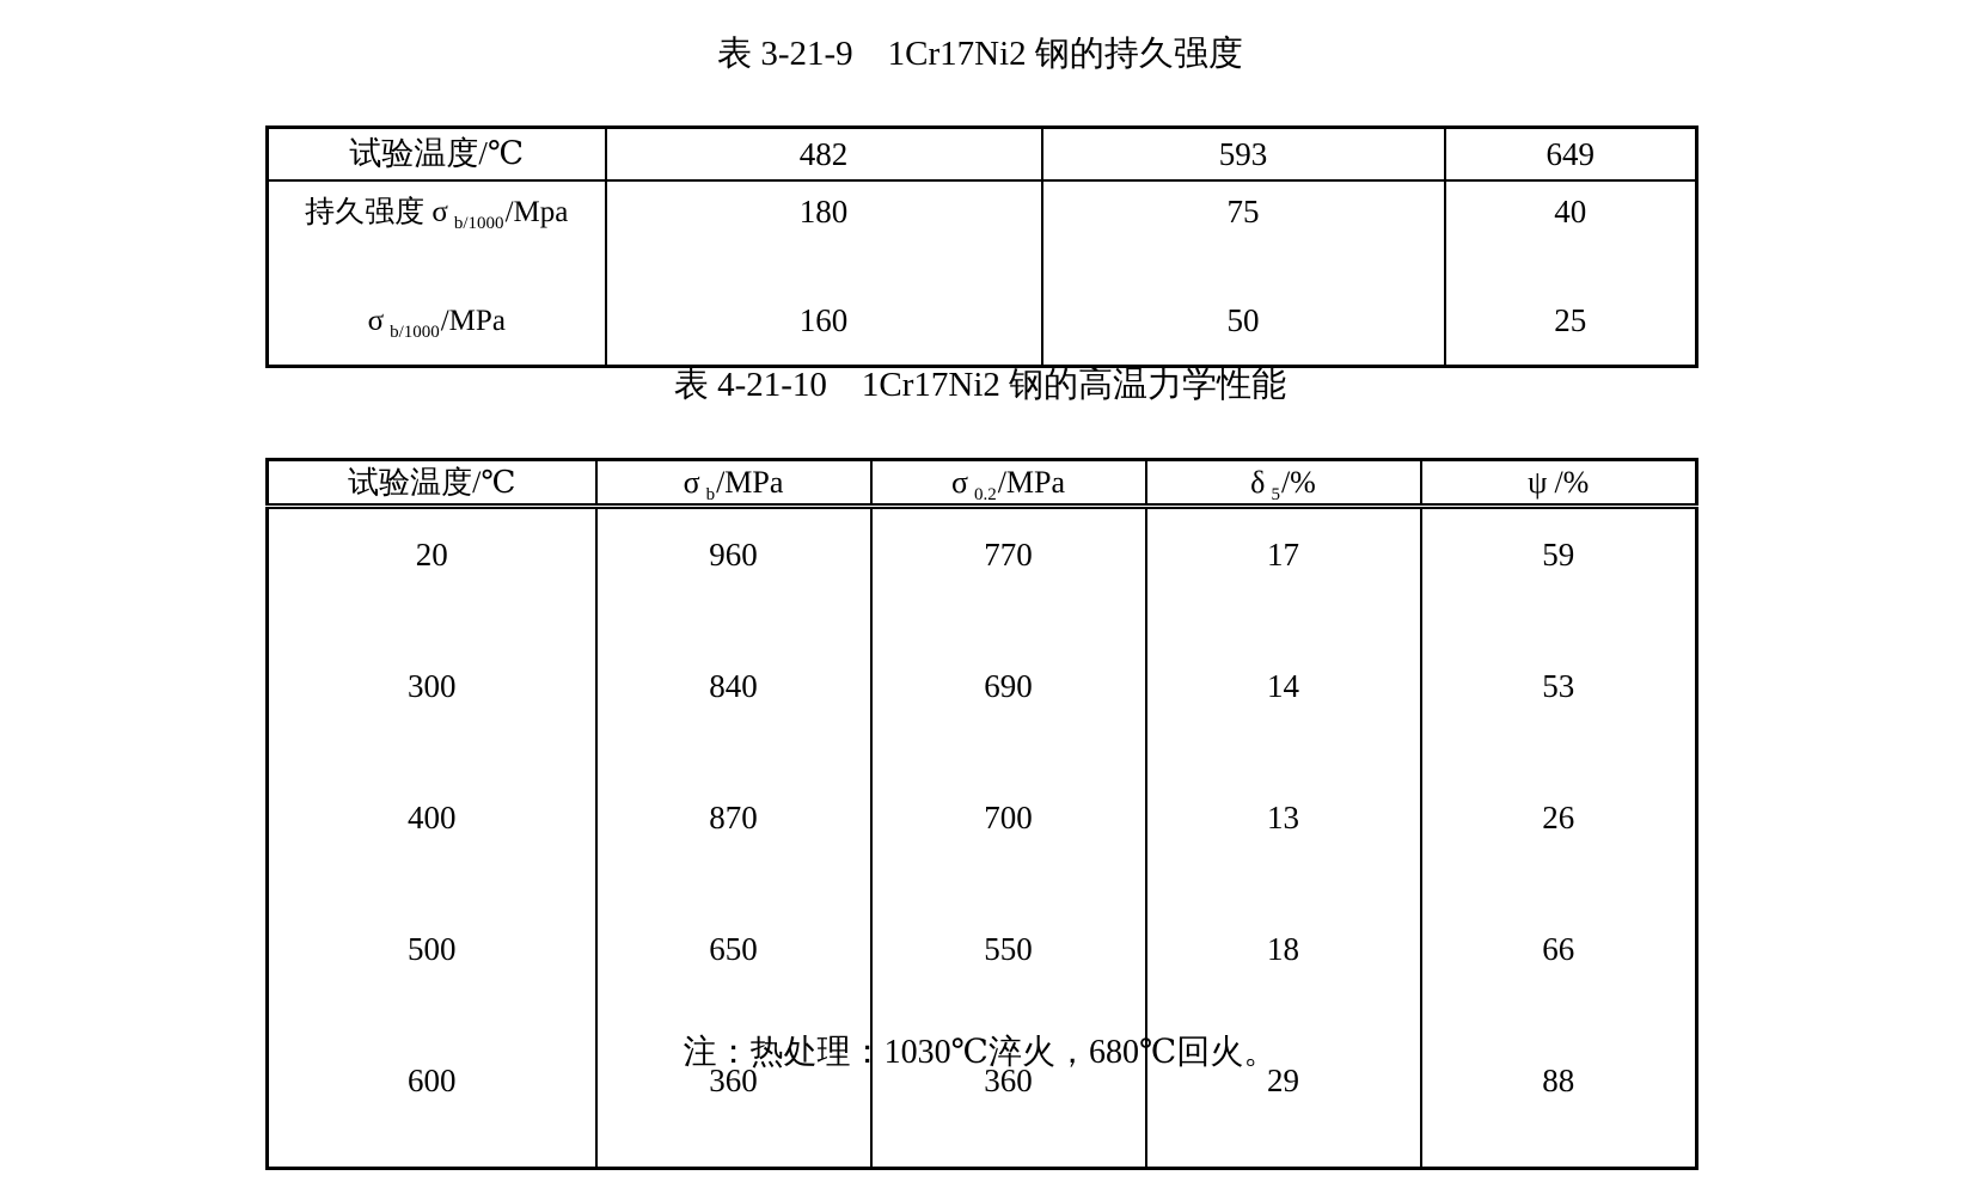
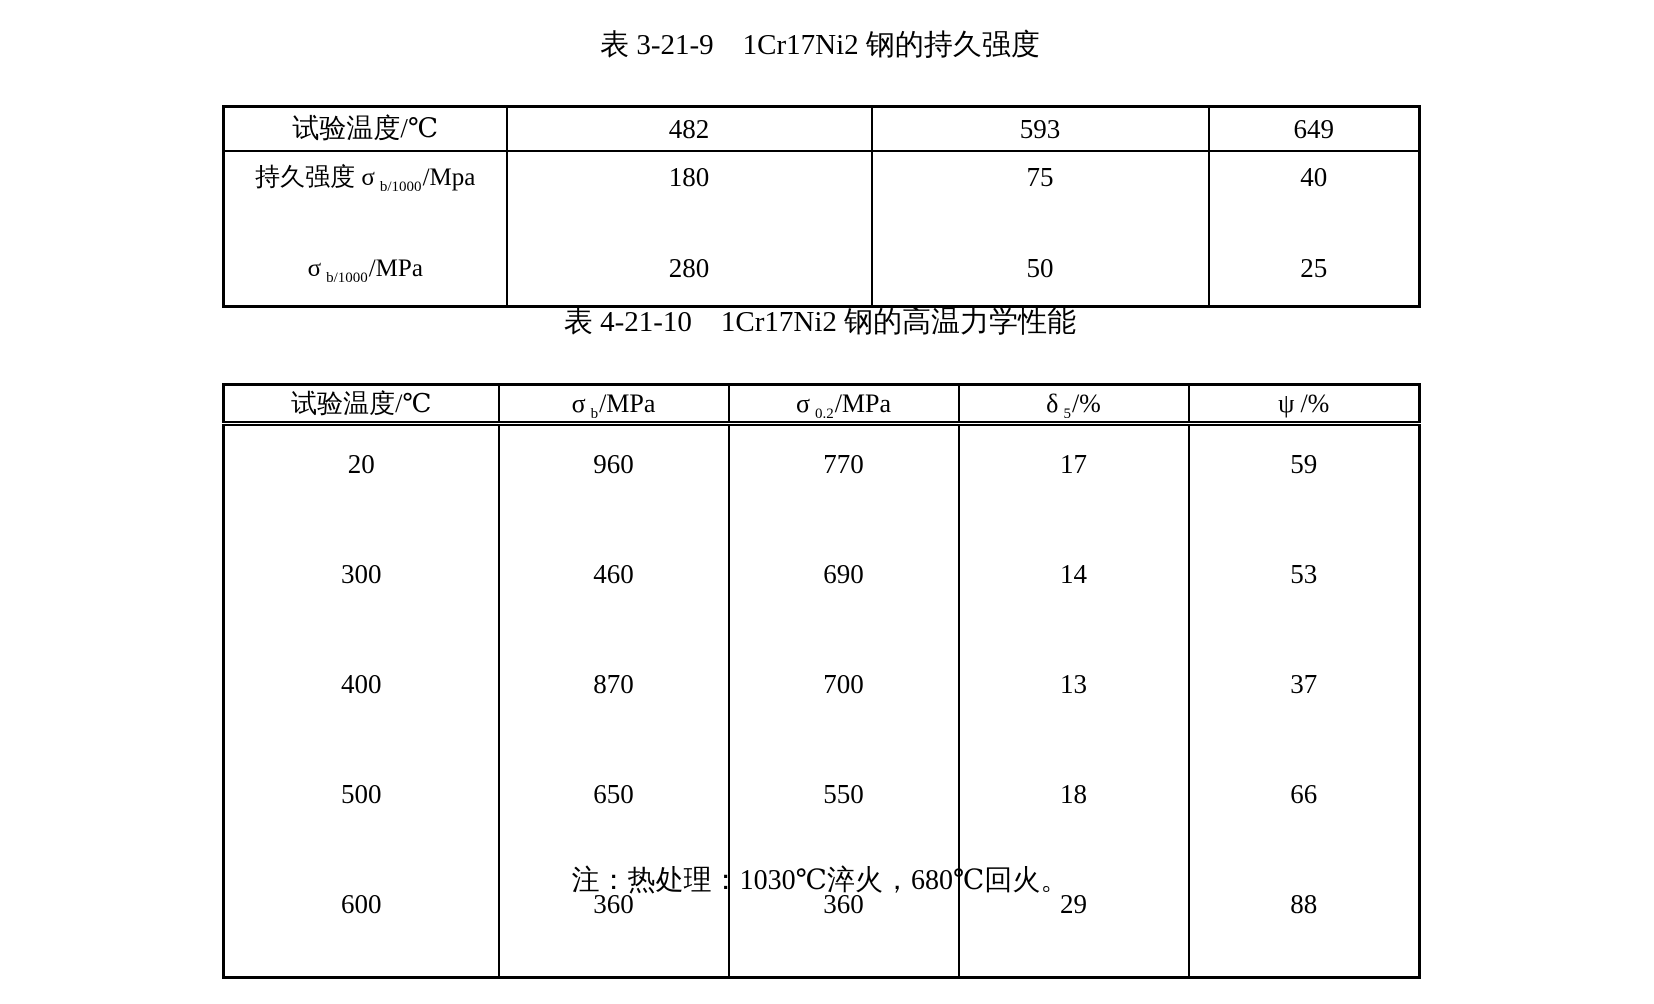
  表 3-21-9 1Cr17Ni2 钢的持久强度
  试验温度/℃	482	593	649
  持久强度 σ b/1000/Mpa	180	75	40
- σ b/1000/MPa	160	50	25
+ σ b/1000/MPa	280	50	25
  表 4-21-10 1Cr17Ni2 钢的高温力学性能
  试验温度/℃	σ b/MPa	σ 0.2/MPa	δ 5/%	ψ /%
  20	960	770	17	59
- 300	840	690	14	53
+ 300	460	690	14	53
- 400	870	700	13	26
+ 400	870	700	13	37
  500	650	550	18	66
  600	360	360	29	88
  注：热处理：1030℃淬火，680℃回火。
